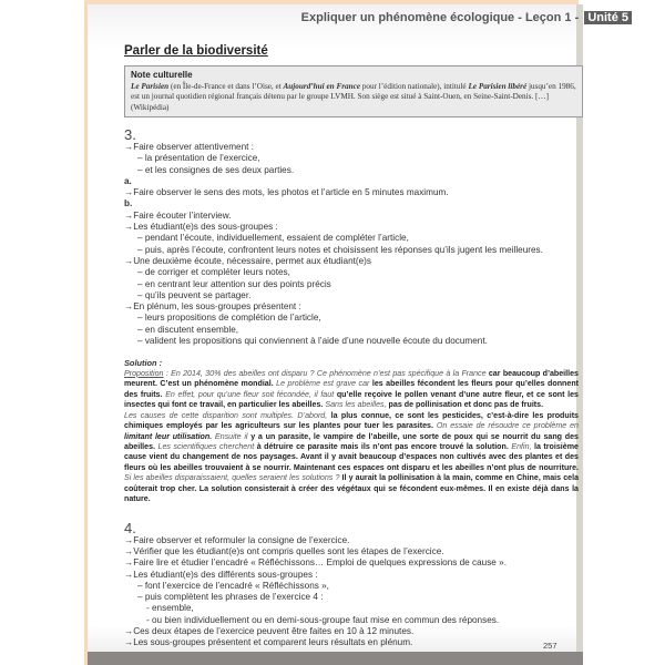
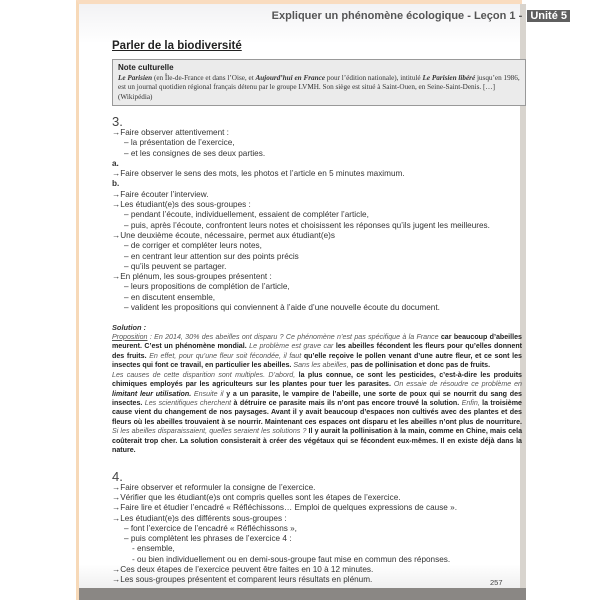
  Expliquer un phénomène écologique - Leçon 1 - Unité 5
  Parler de la biodiversité
  Note culturelle
  Le Parisien (en Île-de-France et dans l’Oise, et Aujourd’hui en France pour l’édition nationale), intitulé Le Parisien libéré jusqu’en 1986, est un journal quotidien régional français détenu par le groupe LVMH. Son siège est situé à Saint-Ouen, en Seine-Saint-Denis. […] (Wikipédia)
  3.
  Faire observer attentivement :
  – la présentation de l’exercice,
  – et les consignes de ses deux parties.
  a.
  Faire observer le sens des mots, les photos et l’article en 5 minutes maximum.
  b.
  Faire écouter l’interview.
  Les étudiant(e)s des sous-groupes :
  – pendant l’écoute, individuellement, essaient de compléter l’article,
  – puis, après l’écoute, confrontent leurs notes et choisissent les réponses qu’ils jugent les meilleures.
  Une deuxième écoute, nécessaire, permet aux étudiant(e)s
  – de corriger et compléter leurs notes,
  – en centrant leur attention sur des points précis
  – qu’ils peuvent se partager.
  En plénum, les sous-groupes présentent :
  – leurs propositions de complétion de l’article,
  – en discutent ensemble,
  – valident les propositions qui conviennent à l’aide d’une nouvelle écoute du document.
  Solution :
  Proposition : En 2014, 30% des abeilles ont disparu ? Ce phénomène n’est pas spécifique à la France car beaucoup d’abeilles meurent. C’est un phénomène mondial. Le problème est grave car les abeilles fécondent les fleurs pour qu’elles donnent des fruits. En effet, pour qu’une fleur soit fécondée, il faut qu’elle reçoive le pollen venant d’une autre fleur, et ce sont les insectes qui font ce travail, en particulier les abeilles. Sans les abeilles, pas de pollinisation et donc pas de fruits.
- Les causes de cette disparition sont multiples. D’abord, la plus connue, ce sont les pesticides, c’est-à-dire les produits chimiques employés par les agriculteurs sur les plantes pour tuer les parasites. On essaie de résoudre ce problème en limitant leur utilisation. Ensuite il y a un parasite, le vampire de l’abeille, une sorte de poux qui se nourrit du sang des abeilles. Les scientifiques cherchent à détruire ce parasite mais ils n’ont pas encore trouvé la solution. Enfin, la troisième cause vient du changement de nos paysages. Avant il y avait beaucoup d’espaces non cultivés avec des plantes et des fleurs où les abeilles trouvaient à se nourrir. Maintenant ces espaces ont disparu et les abeilles n’ont plus de nourriture. Si les abeilles disparaissaient, quelles seraient les solutions ? Il y aurait la pollinisation à la main, comme en Chine, mais cela coûterait trop cher. La solution consisterait à créer des végétaux qui se fécondent eux-mêmes. Il en existe déjà dans la nature.
+ Les causes de cette disparition sont multiples. D’abord, la plus connue, ce sont les pesticides, c’est-à-dire les produits chimiques employés par les agriculteurs sur les plantes pour tuer les parasites. On essaie de résoudre ce problème en limitant leur utilisation. Ensuite il y a un parasite, le vampire de l’abeille, une sorte de poux qui se nourrit du sang des insectes. Les scientifiques cherchent à détruire ce parasite mais ils n’ont pas encore trouvé la solution. Enfin, la troisième cause vient du changement de nos paysages. Avant il y avait beaucoup d’espaces non cultivés avec des plantes et des fleurs où les abeilles trouvaient à se nourrir. Maintenant ces espaces ont disparu et les abeilles n’ont plus de nourriture. Si les abeilles disparaissaient, quelles seraient les solutions ? Il y aurait la pollinisation à la main, comme en Chine, mais cela coûterait trop cher. La solution consisterait à créer des végétaux qui se fécondent eux-mêmes. Il en existe déjà dans la nature.
  4.
  Faire observer et reformuler la consigne de l’exercice.
  Vérifier que les étudiant(e)s ont compris quelles sont les étapes de l’exercice.
  Faire lire et étudier l’encadré « Réfléchissons… Emploi de quelques expressions de cause ».
  Les étudiant(e)s des différents sous-groupes :
  – font l’exercice de l’encadré « Réfléchissons »,
  – puis complètent les phrases de l’exercice 4 :
  - ensemble,
  - ou bien individuellement ou en demi-sous-groupe faut mise en commun des réponses.
  Ces deux étapes de l’exercice peuvent être faites en 10 à 12 minutes.
  Les sous-groupes présentent et comparent leurs résultats en plénum.
  257
